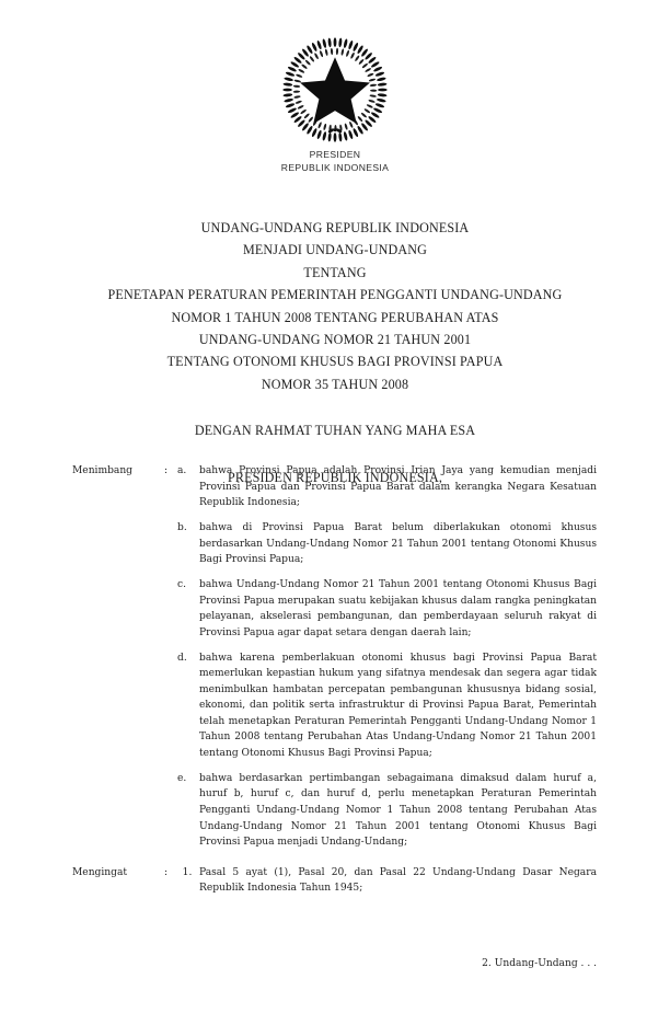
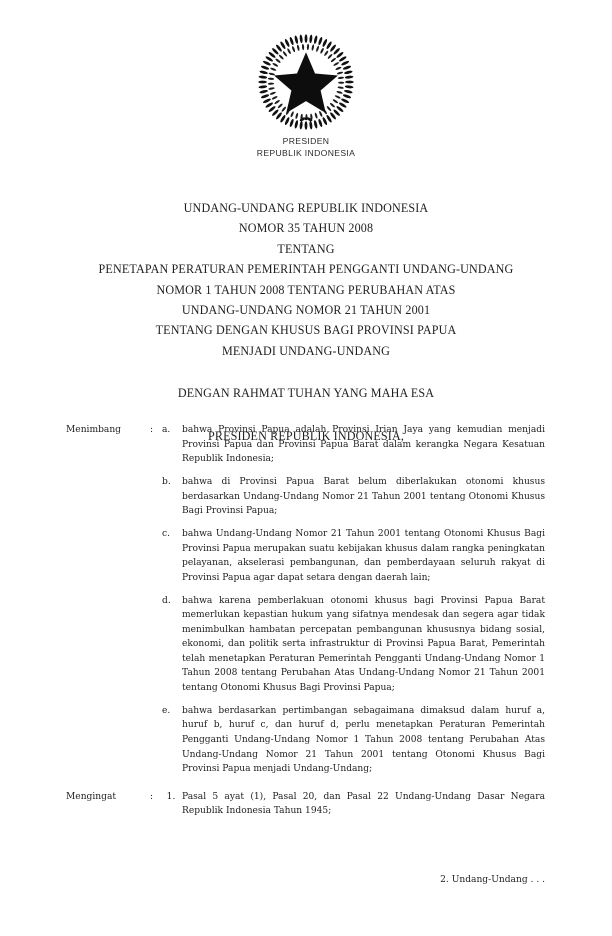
  PRESIDEN
  REPUBLIK INDONESIA
  UNDANG-UNDANG REPUBLIK INDONESIA
- MENJADI UNDANG-UNDANG
+ NOMOR 35 TAHUN 2008
  TENTANG
  PENETAPAN PERATURAN PEMERINTAH PENGGANTI UNDANG-UNDANG
  NOMOR 1 TAHUN 2008 TENTANG PERUBAHAN ATAS
  UNDANG-UNDANG NOMOR 21 TAHUN 2001
- TENTANG OTONOMI KHUSUS BAGI PROVINSI PAPUA
+ TENTANG DENGAN KHUSUS BAGI PROVINSI PAPUA
- NOMOR 35 TAHUN 2008
+ MENJADI UNDANG-UNDANG
  DENGAN RAHMAT TUHAN YANG MAHA ESA
  PRESIDEN REPUBLIK INDONESIA,
  Menimbang
  :
  a.
  bahwa Provinsi Papua adalah Provinsi Irian Jaya yang kemudian menjadi Provinsi Papua dan Provinsi Papua Barat dalam kerangka Negara Kesatuan Republik Indonesia;
  b.
  bahwa di Provinsi Papua Barat belum diberlakukan otonomi khusus berdasarkan Undang-Undang Nomor 21 Tahun 2001 tentang Otonomi Khusus Bagi Provinsi Papua;
  c.
  bahwa Undang-Undang Nomor 21 Tahun 2001 tentang Otonomi Khusus Bagi Provinsi Papua merupakan suatu kebijakan khusus dalam rangka peningkatan pelayanan, akselerasi pembangunan, dan pemberdayaan seluruh rakyat di Provinsi Papua agar dapat setara dengan daerah lain;
  d.
  bahwa karena pemberlakuan otonomi khusus bagi Provinsi Papua Barat memerlukan kepastian hukum yang sifatnya mendesak dan segera agar tidak menimbulkan hambatan percepatan pembangunan khususnya bidang sosial, ekonomi, dan politik serta infrastruktur di Provinsi Papua Barat, Pemerintah telah menetapkan Peraturan Pemerintah Pengganti Undang-Undang Nomor 1 Tahun 2008 tentang Perubahan Atas Undang-Undang Nomor 21 Tahun 2001 tentang Otonomi Khusus Bagi Provinsi Papua;
  e.
  bahwa berdasarkan pertimbangan sebagaimana dimaksud dalam huruf a, huruf b, huruf c, dan huruf d, perlu menetapkan Peraturan Pemerintah Pengganti Undang-Undang Nomor 1 Tahun 2008 tentang Perubahan Atas Undang-Undang Nomor 21 Tahun 2001 tentang Otonomi Khusus Bagi Provinsi Papua menjadi Undang-Undang;
  Mengingat
  :
  1.
  Pasal 5 ayat (1), Pasal 20, dan Pasal 22 Undang-Undang Dasar Negara Republik Indonesia Tahun 1945;
  2. Undang-Undang . . .
